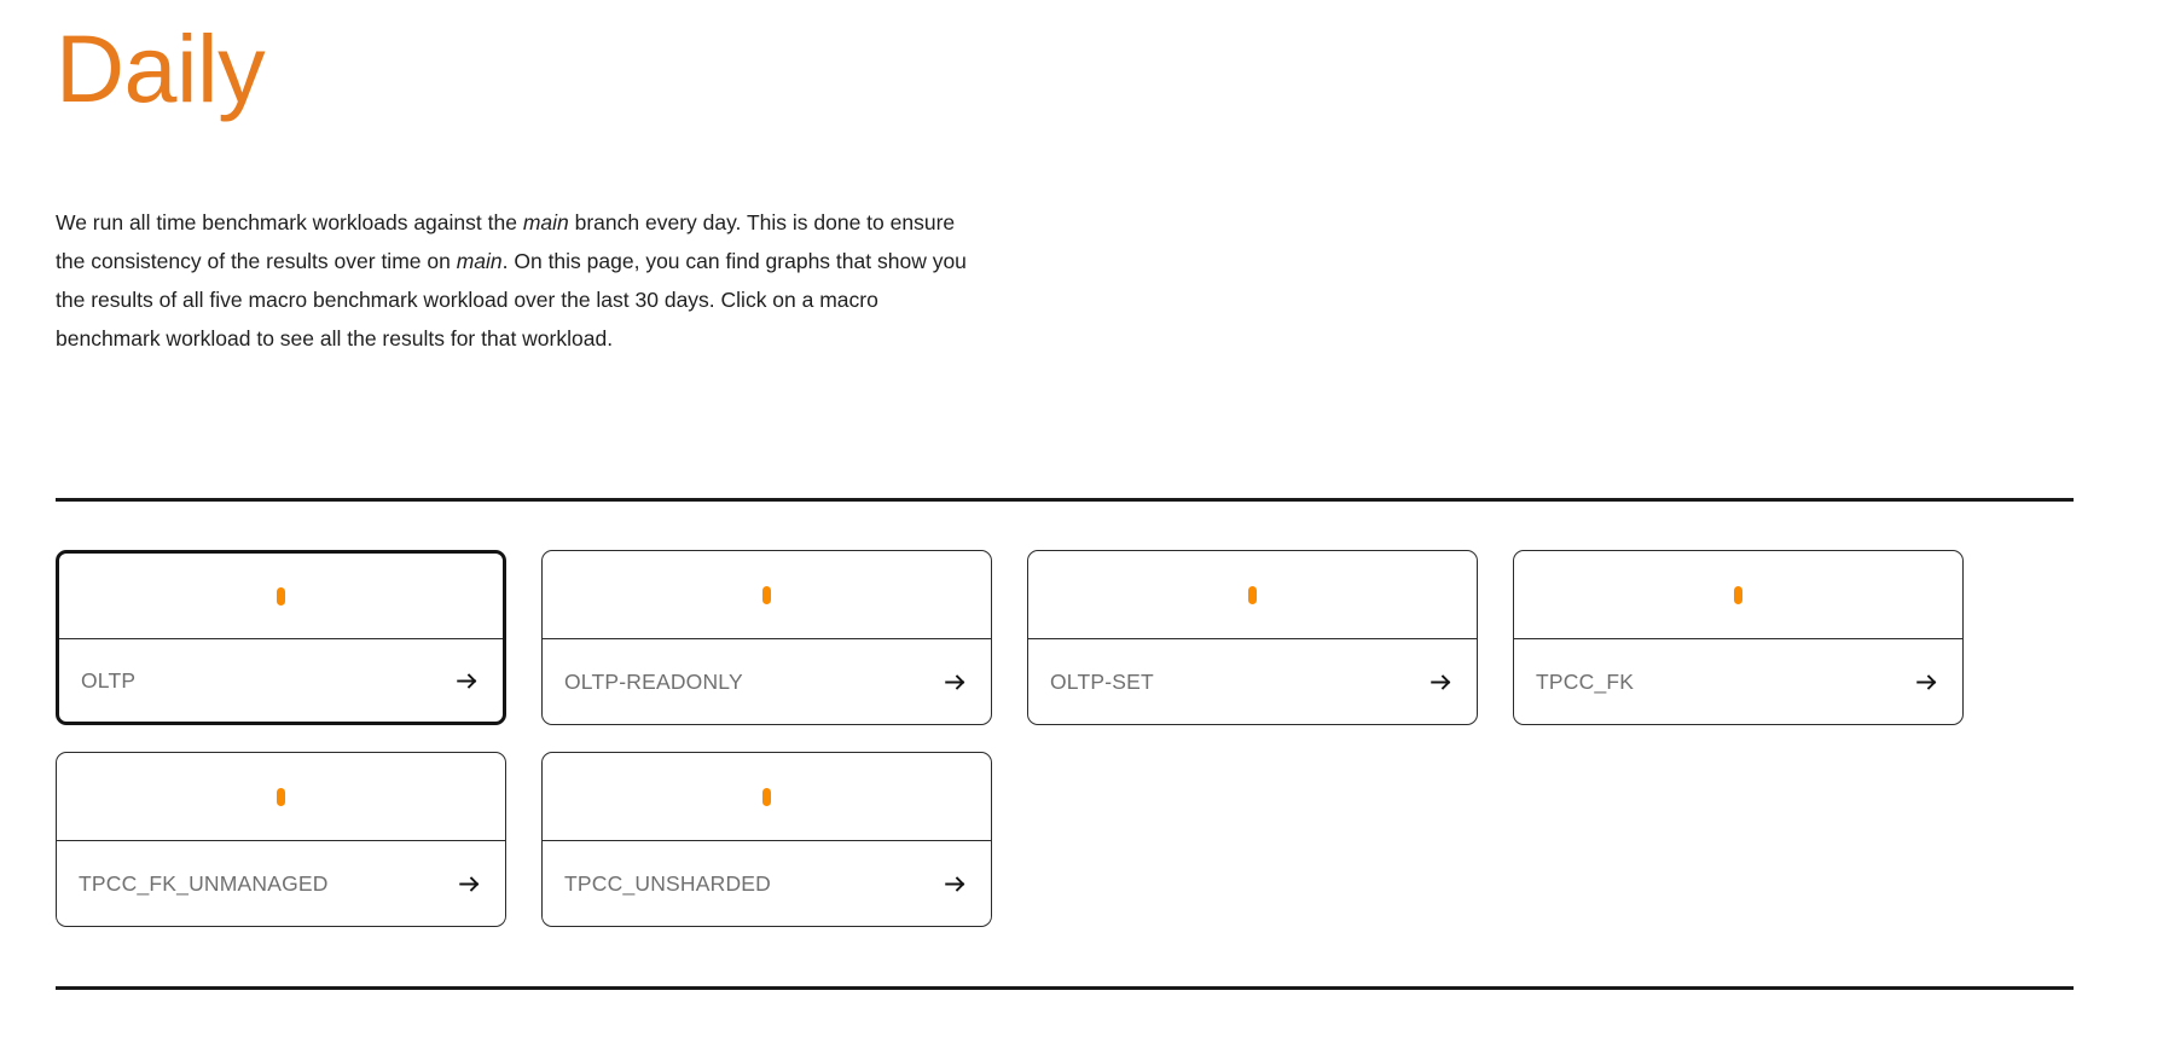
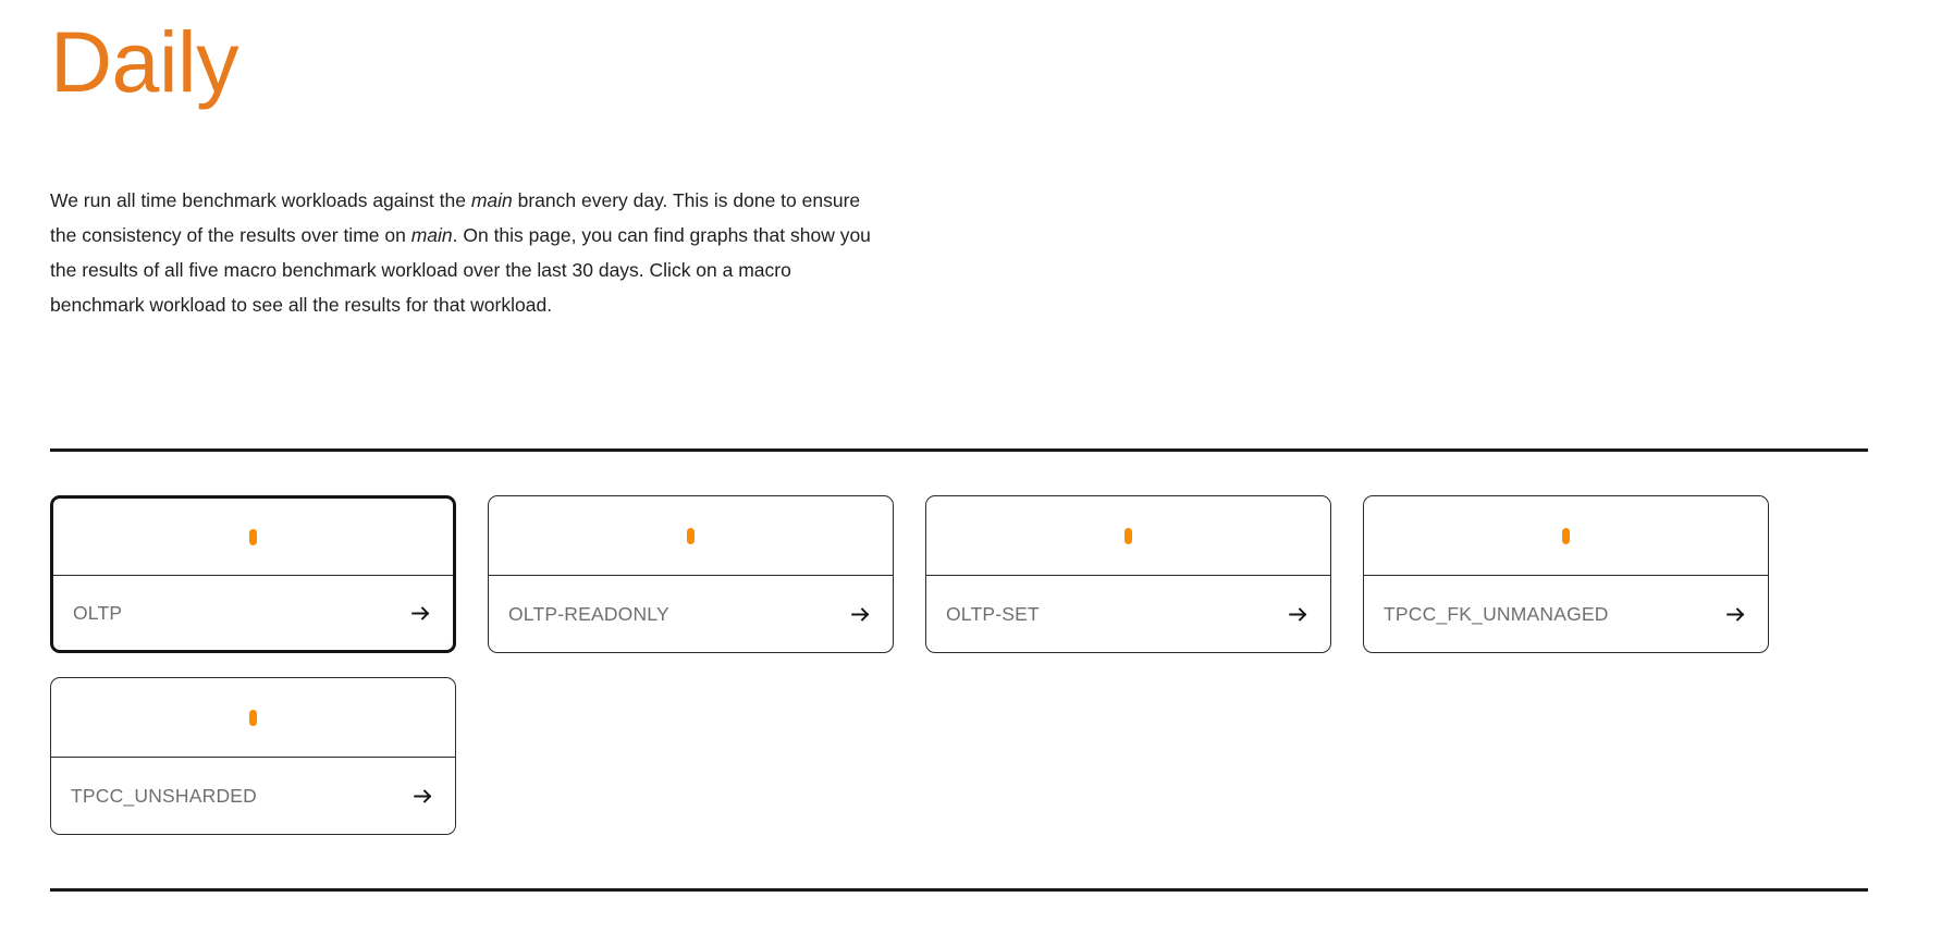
  Daily
  We run all time benchmark workloads against the main branch every day. This is done to ensure the consistency of the results over time on main. On this page, you can find graphs that show you the results of all five macro benchmark workload over the last 30 days. Click on a macro benchmark workload to see all the results for that workload.
  OLTP
  OLTP-READONLY
  OLTP-SET
- TPCC_FK
  TPCC_FK_UNMANAGED
  TPCC_UNSHARDED
